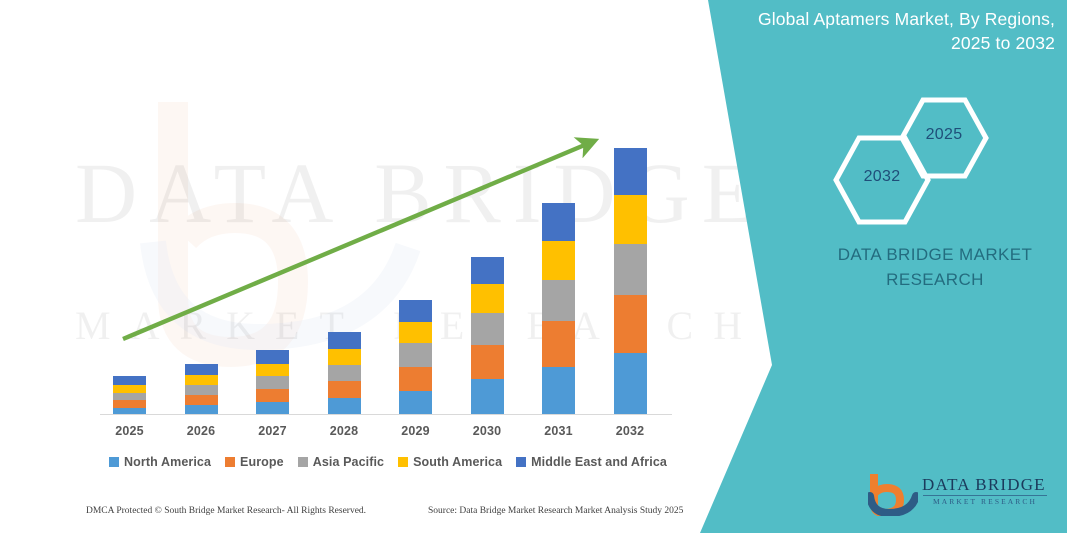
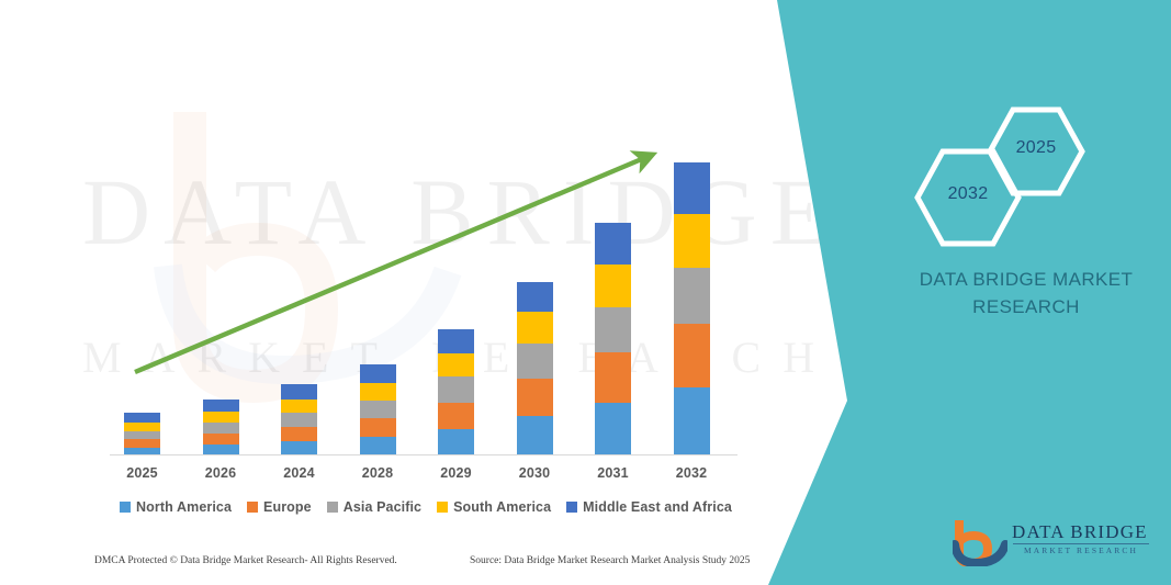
  DATA BRIDGE
  MRKETESACH
  2025
  2026
- 2027
+ 2024
  2028
  2029
  2030
  2031
  2032
  North America
  Europe
  Asia Pacific
  South America
  Middle East and Africa
- DMCA Protected © South Bridge Market Research- All Rights Reserved.
+ DMCA Protected © Data Bridge Market Research- All Rights Reserved.
  Source: Data Bridge Market Research Market Analysis Study 2025
- Global Aptamers Market, By Regions, 2025 to 2032
  2032
  2025
  DATA BRIDGE MARKET RESEARCH
  DATA BRIDGE
  MARKET RESEARCH
